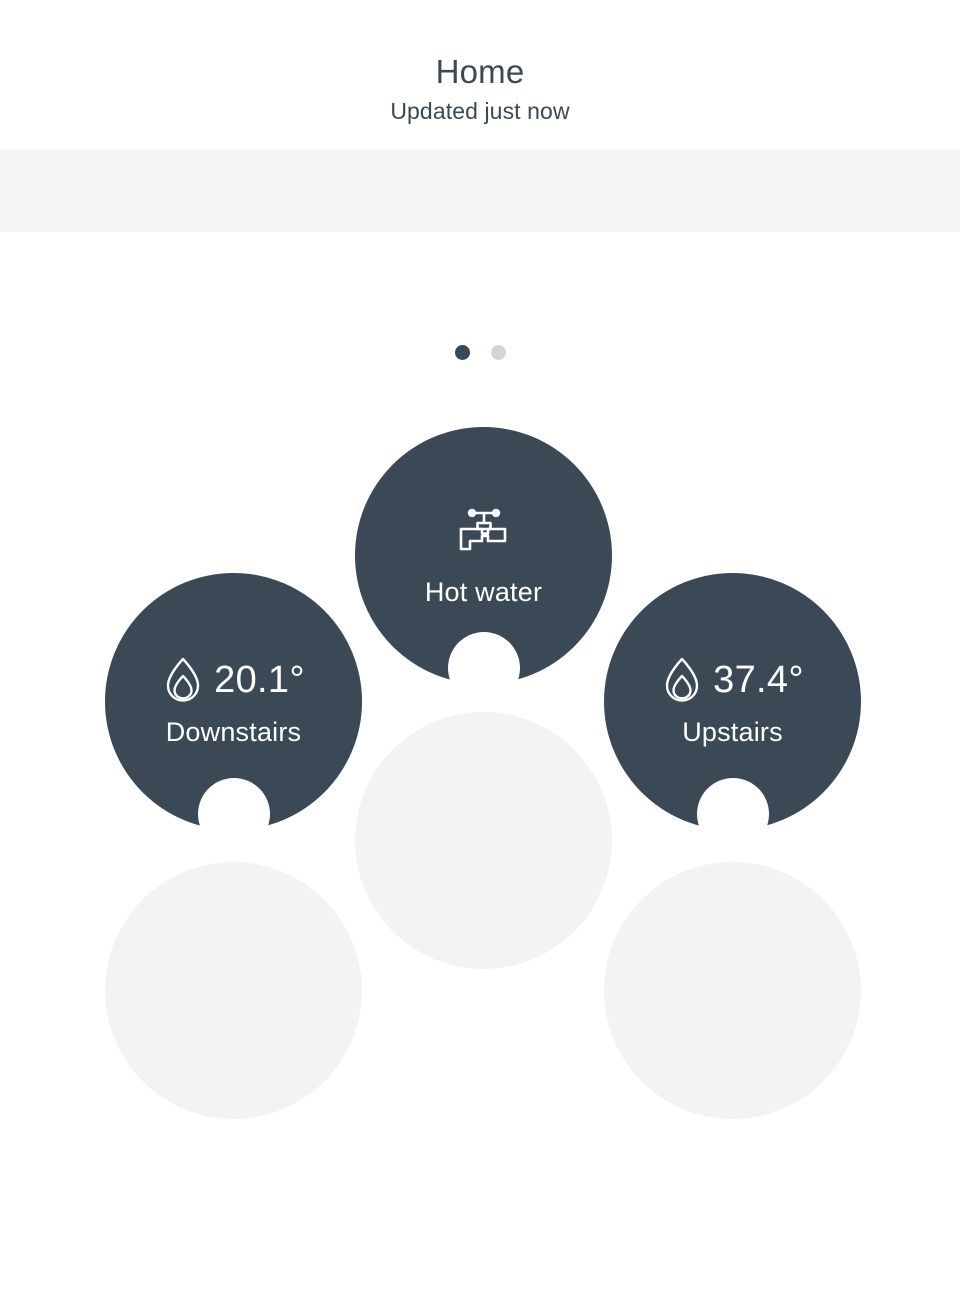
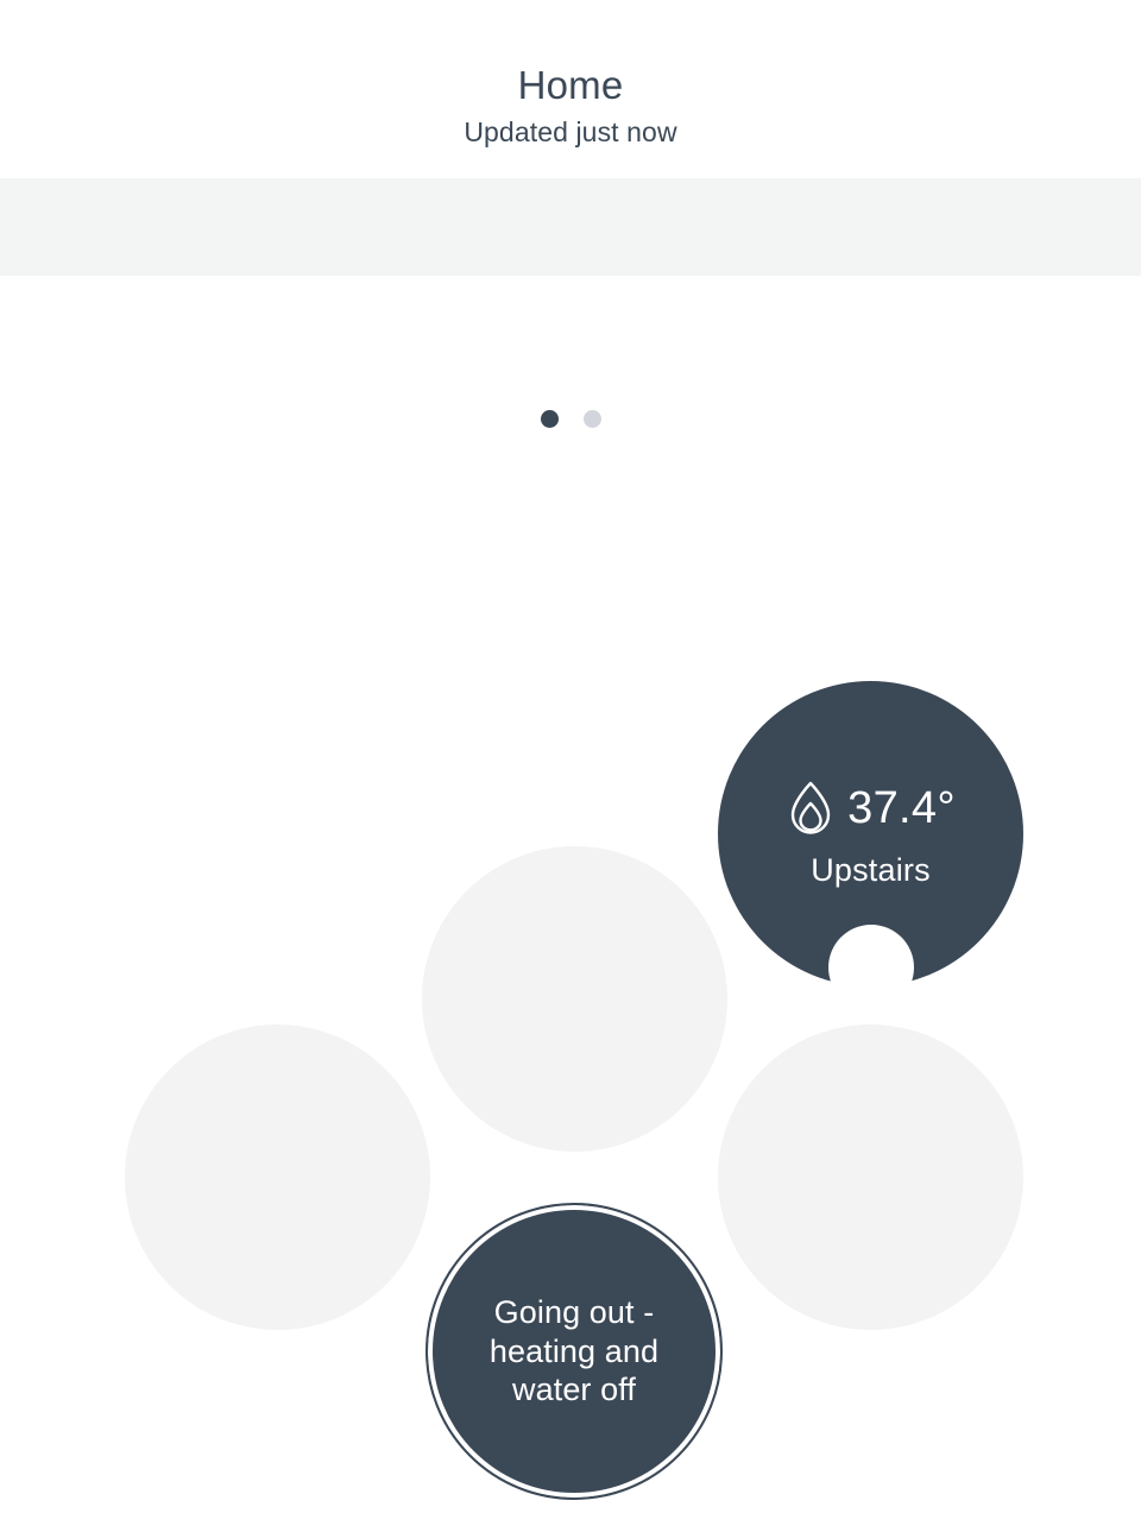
  Home
  Updated just now
- 20.1°
- Downstairs
- Hot water
  37.4°
  Upstairs
+ Going out -
+ heating and
+ water off
